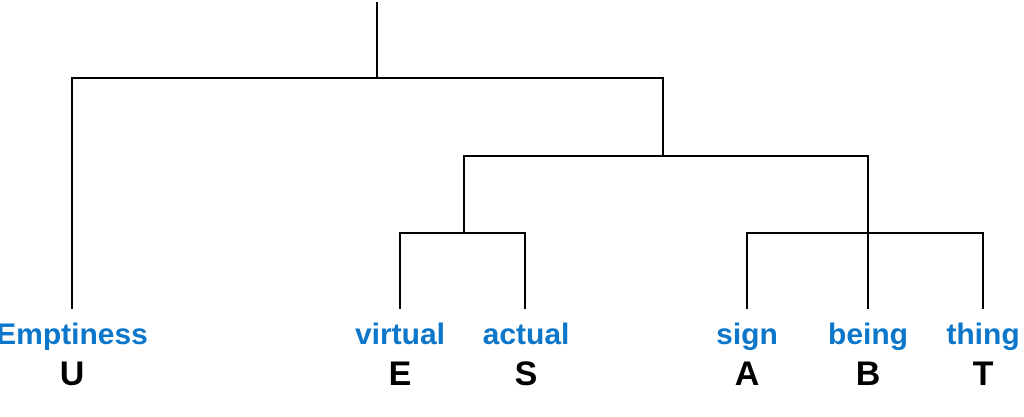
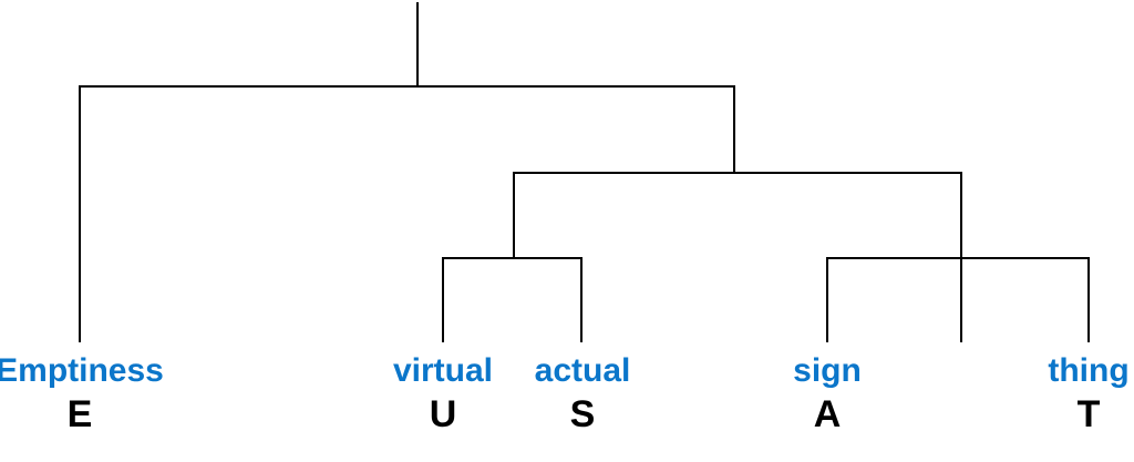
  Emptiness
- U
+ E
  virtual
- E
+ U
  actual
  S
  sign
  A
- being
- B
  thing
  T
